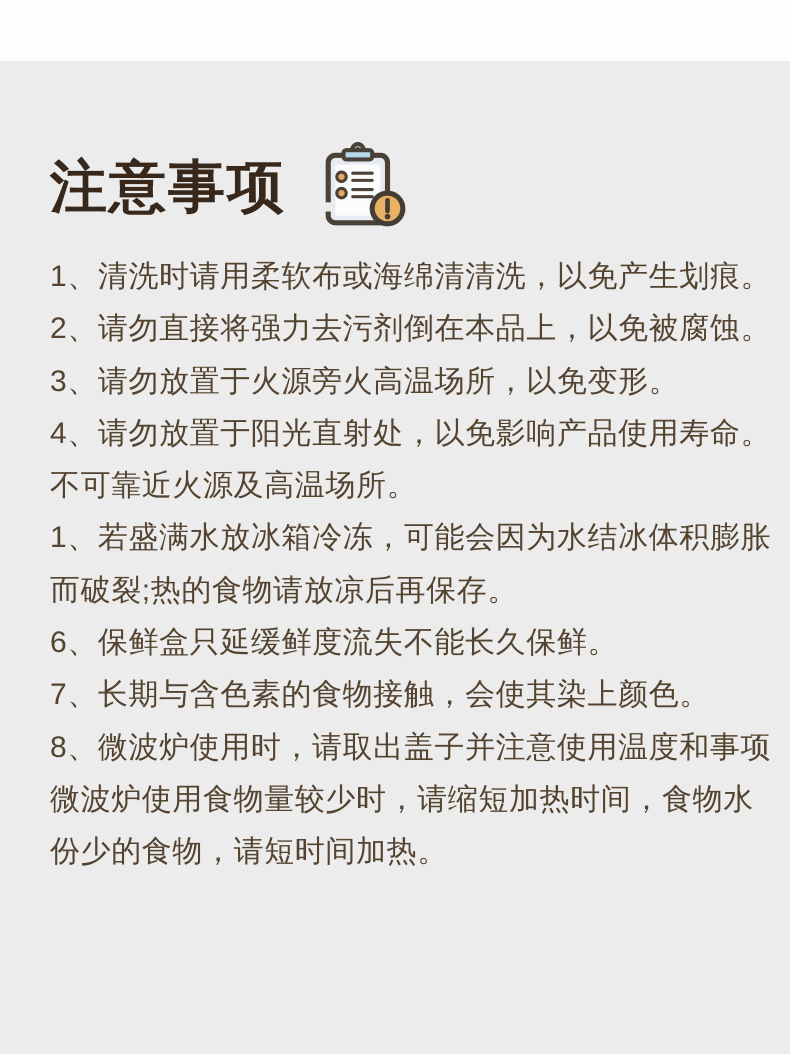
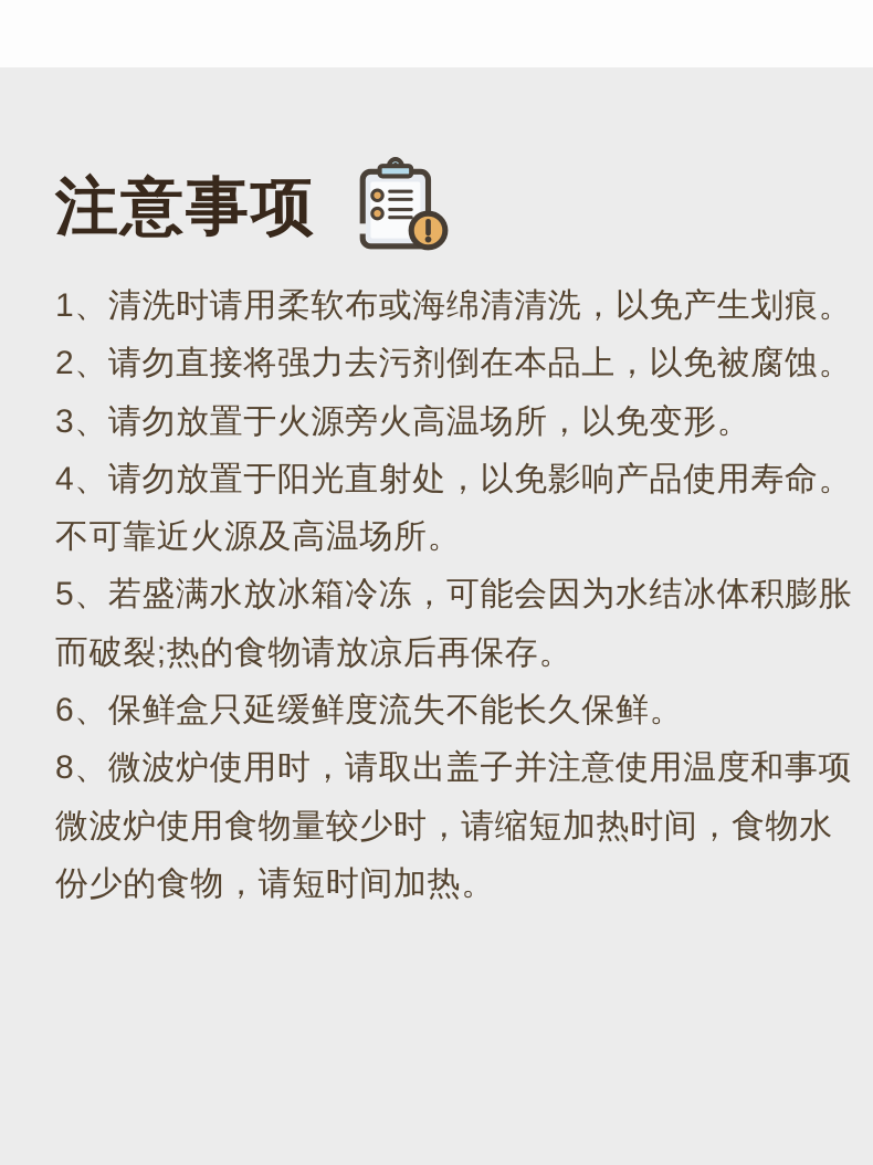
  注意事项
  1、清洗时请用柔软布或海绵清清洗，以免产生划痕。
  2、请勿直接将强力去污剂倒在本品上，以免被腐蚀。
  3、请勿放置于火源旁火高温场所，以免变形。
  4、请勿放置于阳光直射处，以免影响产品使用寿命。
  不可靠近火源及高温场所。
- 1、若盛满水放冰箱冷冻，可能会因为水结冰体积膨胀
+ 5、若盛满水放冰箱冷冻，可能会因为水结冰体积膨胀
  而破裂;热的食物请放凉后再保存。
  6、保鲜盒只延缓鲜度流失不能长久保鲜。
- 7、长期与含色素的食物接触，会使其染上颜色。
  8、微波炉使用时，请取出盖子并注意使用温度和事项
  微波炉使用食物量较少时，请缩短加热时间，食物水
  份少的食物，请短时间加热。
